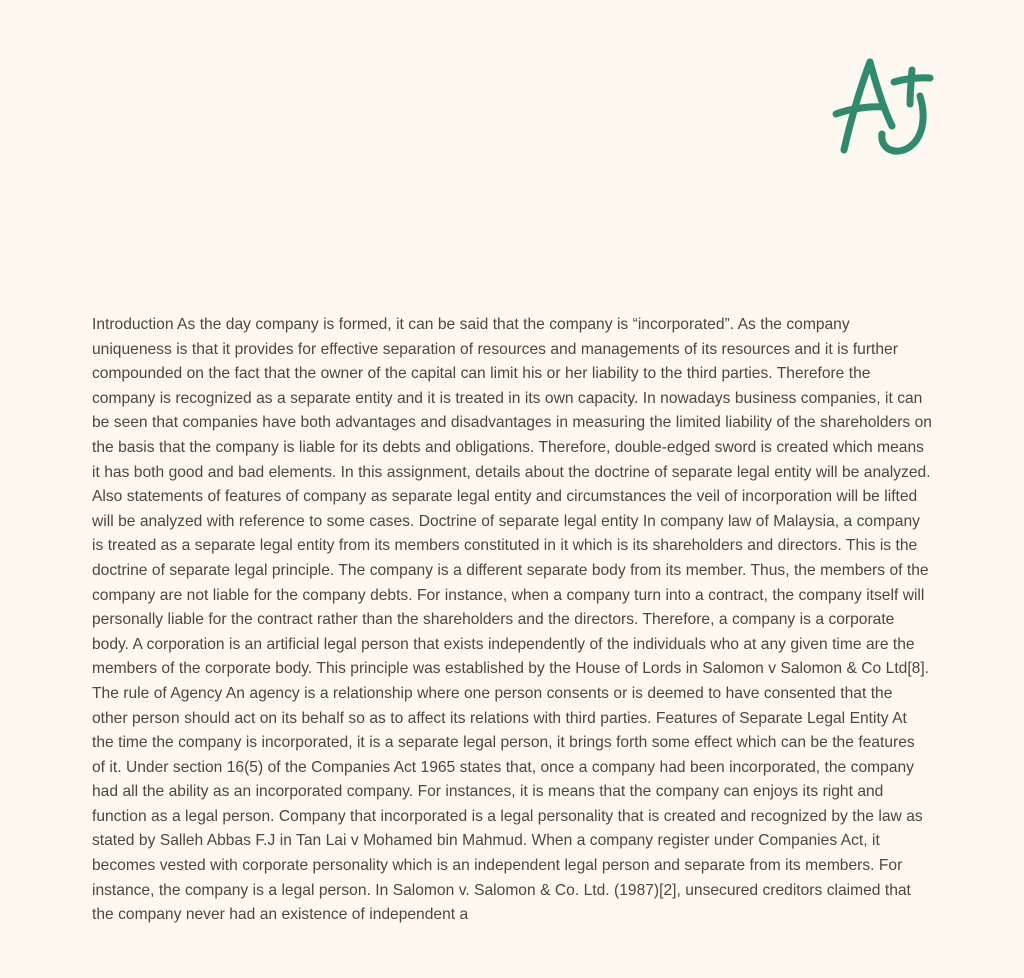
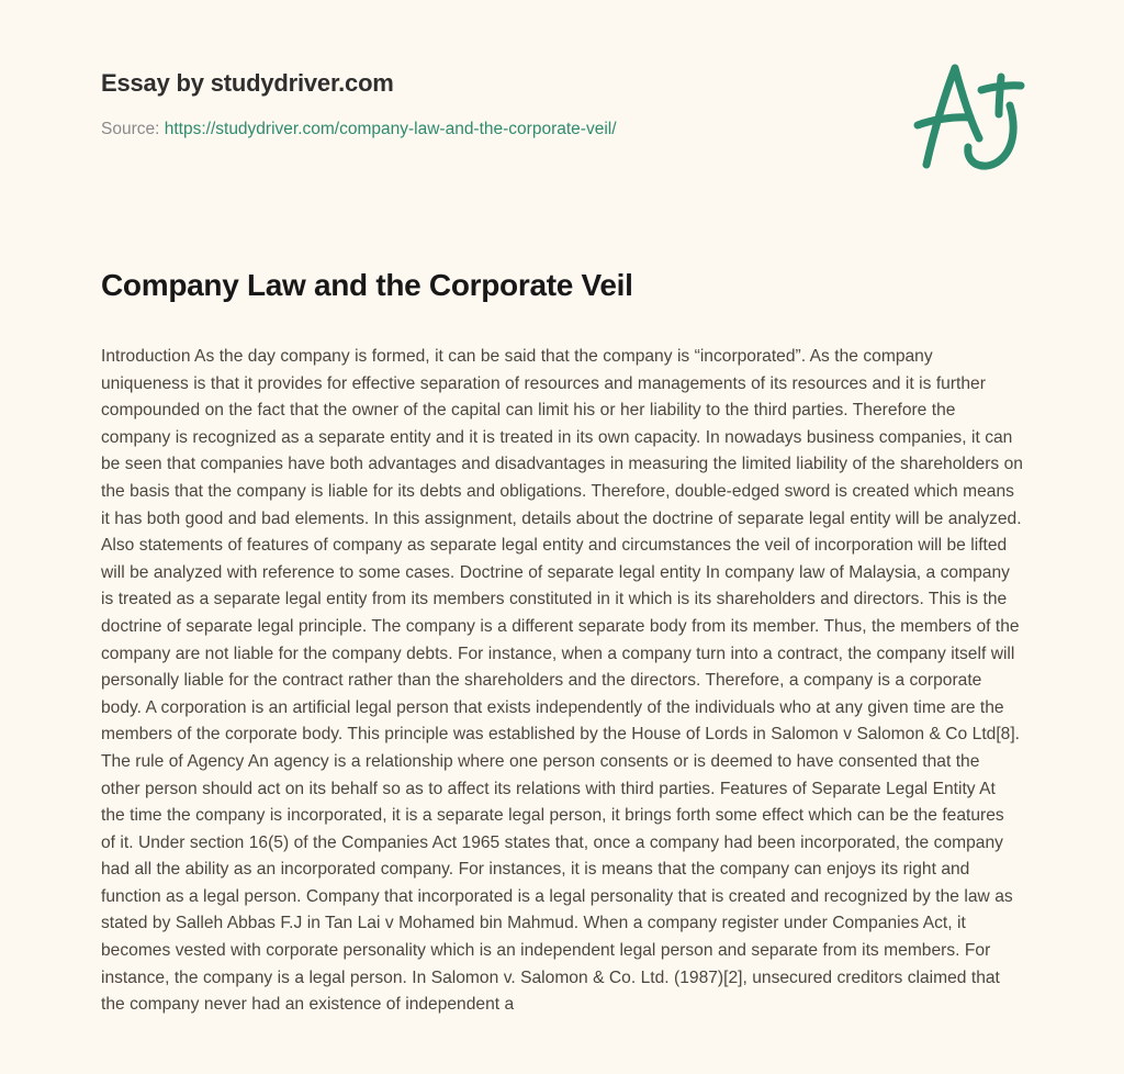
+ Essay by studydriver.com
+ Source: https://studydriver.com/company-law-and-the-corporate-veil/
+ Company Law and the Corporate Veil
  Introduction As the day company is formed, it can be said that the company is “incorporated”. As the company uniqueness is that it provides for effective separation of resources and managements of its resources and it is further compounded on the fact that the owner of the capital can limit his or her liability to the third parties. Therefore the company is recognized as a separate entity and it is treated in its own capacity. In nowadays business companies, it can be seen that companies have both advantages and disadvantages in measuring the limited liability of the shareholders on the basis that the company is liable for its debts and obligations. Therefore, double-edged sword is created which means it has both good and bad elements. In this assignment, details about the doctrine of separate legal entity will be analyzed. Also statements of features of company as separate legal entity and circumstances the veil of incorporation will be lifted will be analyzed with reference to some cases. Doctrine of separate legal entity In company law of Malaysia, a company is treated as a separate legal entity from its members constituted in it which is its shareholders and directors. This is the doctrine of separate legal principle. The company is a different separate body from its member. Thus, the members of the company are not liable for the company debts. For instance, when a company turn into a contract, the company itself will personally liable for the contract rather than the shareholders and the directors. Therefore, a company is a corporate body. A corporation is an artificial legal person that exists independently of the individuals who at any given time are the members of the corporate body. This principle was established by the House of Lords in Salomon v Salomon & Co Ltd[8]. The rule of Agency An agency is a relationship where one person consents or is deemed to have consented that the other person should act on its behalf so as to affect its relations with third parties. Features of Separate Legal Entity At the time the company is incorporated, it is a separate legal person, it brings forth some effect which can be the features of it. Under section 16(5) of the Companies Act 1965 states that, once a company had been incorporated, the company had all the ability as an incorporated company. For instances, it is means that the company can enjoys its right and function as a legal person. Company that incorporated is a legal personality that is created and recognized by the law as stated by Salleh Abbas F.J in Tan Lai v Mohamed bin Mahmud. When a company register under Companies Act, it becomes vested with corporate personality which is an independent legal person and separate from its members. For instance, the company is a legal person. In Salomon v. Salomon & Co. Ltd. (1987)[2], unsecured creditors claimed that the company never had an existence of independent a
